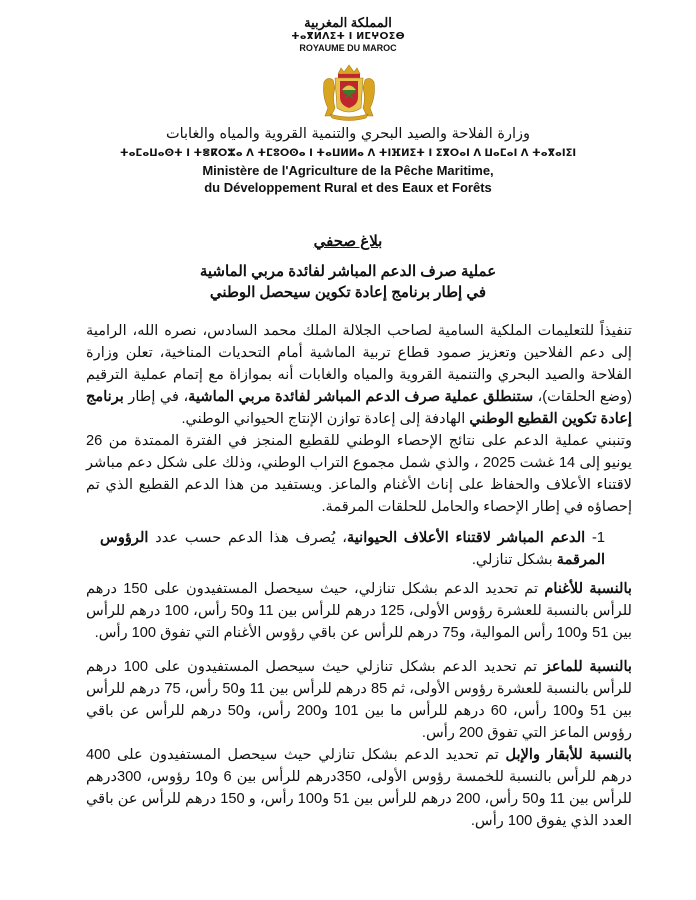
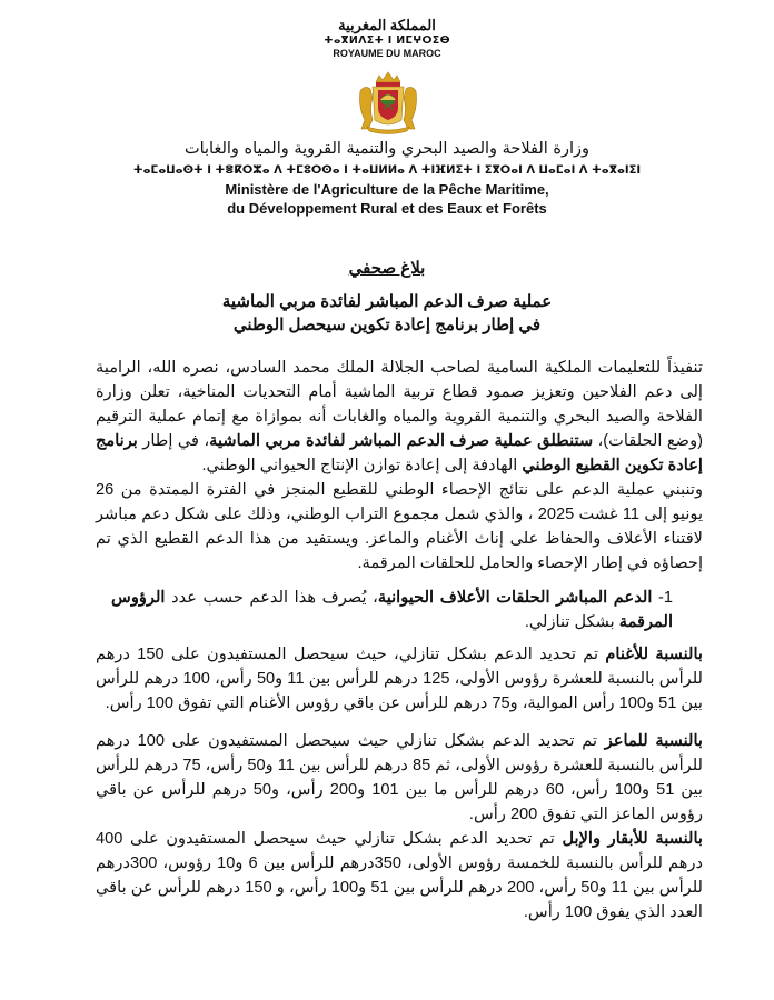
  المملكة المغربية
  ⵜⴰⴳⵍⴷⵉⵜ ⵏ ⵍⵎⵖⵔⵉⴱ
  ROYAUME DU MAROC
  وزارة الفلاحة والصيد البحري والتنمية القروية والمياه والغابات
  ⵜⴰⵎⴰⵡⴰⵙⵜ ⵏ ⵜⴻⴽⵔⵣⴰ ⴷ ⵜⵎⵓⵔⵙⴰ ⵏ ⵜⴰⵡⵍⵍⴰ ⴷ ⵜⵏⴼⵍⵉⵜ ⵏ ⵉⴳⵔⴰⵏ ⴷ ⵡⴰⵎⴰⵏ ⴷ ⵜⴰⴳⴰⵏⵉⵏ
  Ministère de l'Agriculture de la Pêche Maritime,
  du Développement Rural et des Eaux et Forêts
  بلاغ صحفي
  عملية صرف الدعم المباشر لفائدة مربي الماشية
  في إطار برنامج إعادة تكوين سيحصل الوطني
  تنفيذاً للتعليمات الملكية السامية لصاحب الجلالة الملك محمد السادس، نصره الله، الرامية إلى دعم الفلاحين وتعزيز صمود قطاع تربية الماشية أمام التحديات المناخية، تعلن وزارة الفلاحة والصيد البحري والتنمية القروية والمياه والغابات أنه بموازاة مع إتمام عملية الترقيم (وضع الحلقات)، ستنطلق عملية صرف الدعم المباشر لفائدة مربي الماشية، في إطار برنامج إعادة تكوين القطيع الوطني الهادفة إلى إعادة توازن الإنتاج الحيواني الوطني.
- وتنبني عملية الدعم على نتائج الإحصاء الوطني للقطيع المنجز في الفترة الممتدة من 26 يونيو إلى 14 غشت 2025 ، والذي شمل مجموع التراب الوطني، وذلك على شكل دعم مباشر لاقتناء الأعلاف والحفاظ على إناث الأغنام والماعز. ويستفيد من هذا الدعم القطيع الذي تم إحصاؤه في إطار الإحصاء والحامل للحلقات المرقمة.
+ وتنبني عملية الدعم على نتائج الإحصاء الوطني للقطيع المنجز في الفترة الممتدة من 26 يونيو إلى 11 غشت 2025 ، والذي شمل مجموع التراب الوطني، وذلك على شكل دعم مباشر لاقتناء الأعلاف والحفاظ على إناث الأغنام والماعز. ويستفيد من هذا الدعم القطيع الذي تم إحصاؤه في إطار الإحصاء والحامل للحلقات المرقمة.
- 1- الدعم المباشر لاقتناء الأعلاف الحيوانية، يُصرف هذا الدعم حسب عدد الرؤوس المرقمة بشكل تنازلي.
+ 1- الدعم المباشر الحلقات الأعلاف الحيوانية، يُصرف هذا الدعم حسب عدد الرؤوس المرقمة بشكل تنازلي.
  بالنسبة للأغنام تم تحديد الدعم بشكل تنازلي، حيث سيحصل المستفيدون على 150 درهم للرأس بالنسبة للعشرة رؤوس الأولى، 125 درهم للرأس بين 11 و50 رأس، 100 درهم للرأس بين 51 و100 رأس الموالية، و75 درهم للرأس عن باقي رؤوس الأغنام التي تفوق 100 رأس.
  بالنسبة للماعز تم تحديد الدعم بشكل تنازلي حيث سيحصل المستفيدون على 100 درهم للرأس بالنسبة للعشرة رؤوس الأولى، ثم 85 درهم للرأس بين 11 و50 رأس، 75 درهم للرأس بين 51 و100 رأس، 60 درهم للرأس ما بين 101 و200 رأس، و50 درهم للرأس عن باقي رؤوس الماعز التي تفوق 200 رأس.
  بالنسبة للأبقار والإبل تم تحديد الدعم بشكل تنازلي حيث سيحصل المستفيدون على 400 درهم للرأس بالنسبة للخمسة رؤوس الأولى، 350درهم للرأس بين 6 و10 رؤوس، 300درهم للرأس بين 11 و50 رأس، 200 درهم للرأس بين 51 و100 رأس، و 150 درهم للرأس عن باقي العدد الذي يفوق 100 رأس.
